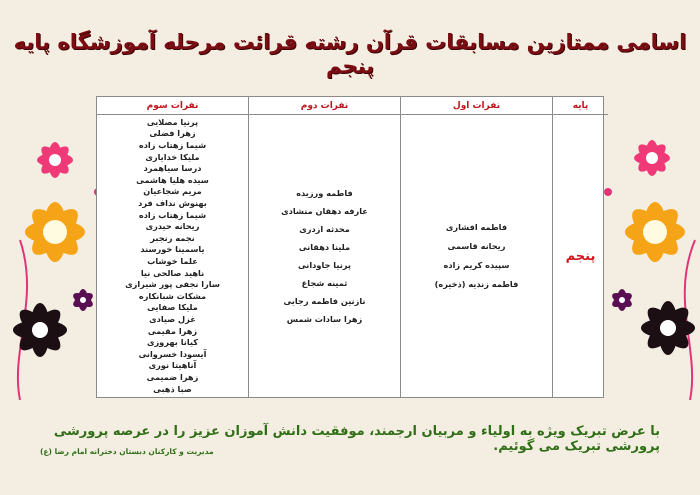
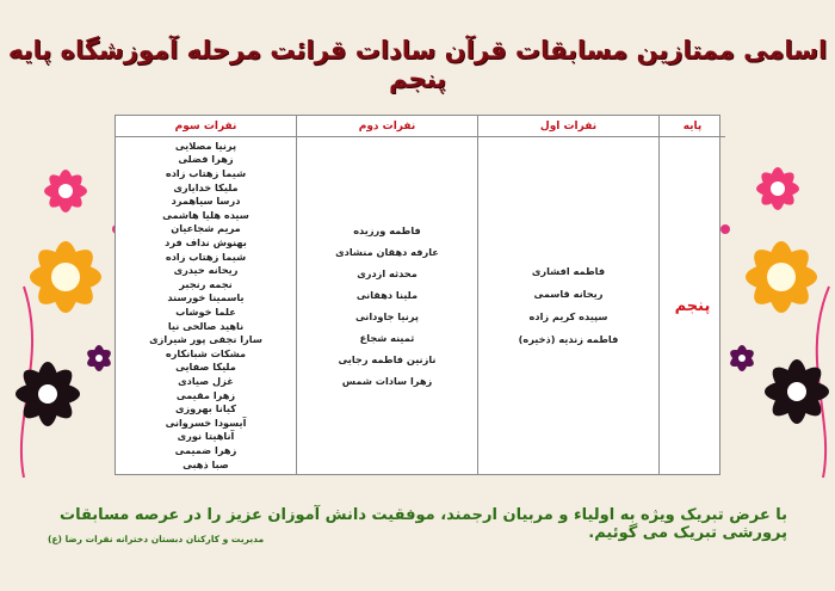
- اسامی ممتازین مسابقات قرآن رشته قرائت مرحله آموزشگاه پایه پنجم
+ اسامی ممتازین مسابقات قرآن سادات قرائت مرحله آموزشگاه پایه پنجم
  پایه	نفرات اول	نفرات دوم	نفرات سوم
  پنجم	فاطمه افشاریریحانه قاسمیسپیده کریم زادهفاطمه زندیه (ذخیره)	فاطمه ورزیدهعارفه دهقان منشادیمحدثه ازدریملینا دهقانیپرنیا جاودانیثمینه شجاعنازنین فاطمه رجاییزهرا سادات شمس	پرنیا مصلاییزهرا فضلیشیما زهتاب زادهملیکا خدایاریدرسا سیاهمردسیده هلیا هاشمیمریم شجاعیانبهنوش نداف فردشیما زهتاب زادهریحانه حیدرینجمه رنجبریاسمینا خورسندعلما خوشابناهید صالحی نیاسارا نجفی پور شیرازیمشکات شبانکارهملیکا صفاییغزل صیادیزهرا مقیمیکیانا بهروزیآیسودا خسروانیآناهیتا نوریزهرا ضمیمیصبا ذهبی
- با عرض تبریک ویژه به اولیاء و مربیان ارجمند، موفقیت دانش آموزان عزیز را در عرصه پرورشی پرورشی تبریک می گوئیم.
+ با عرض تبریک ویژه به اولیاء و مربیان ارجمند، موفقیت دانش آموزان عزیز را در عرصه مسابقات پرورشی تبریک می گوئیم.
- مدیریت و کارکنان دبستان دخترانه امام رضا (ع)
+ مدیریت و کارکنان دبستان دخترانه نفرات رضا (ع)
